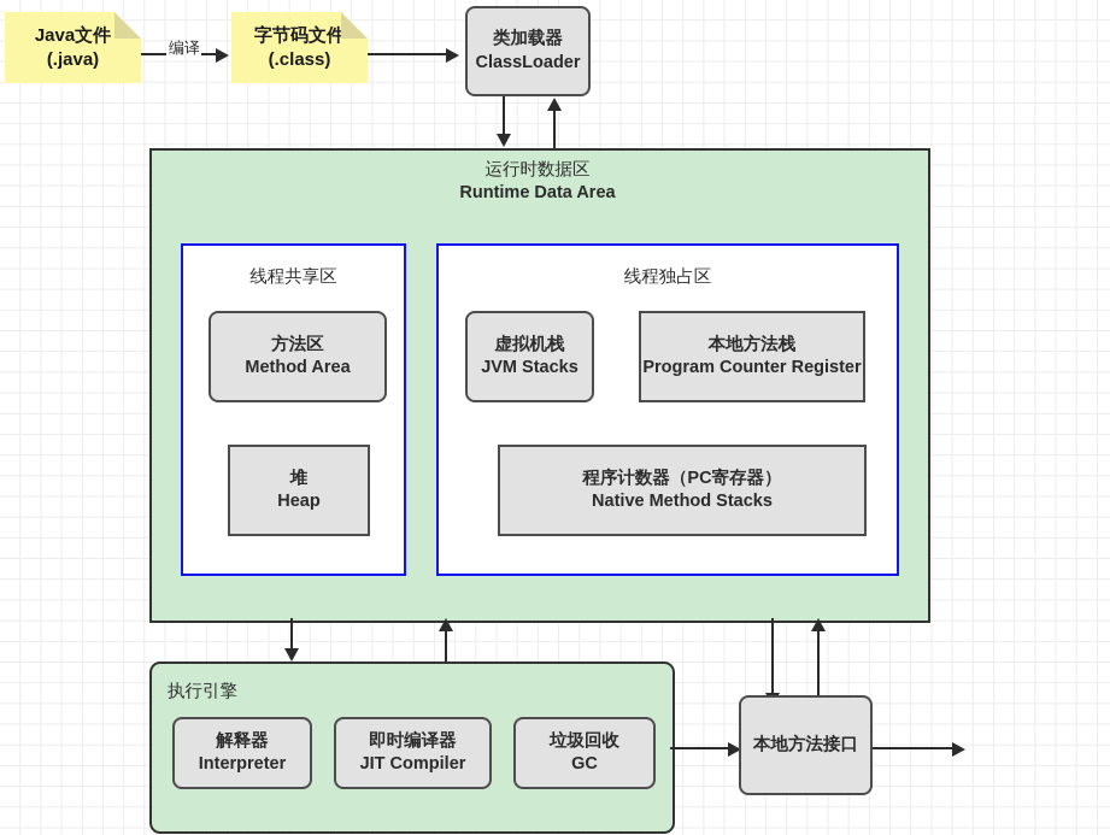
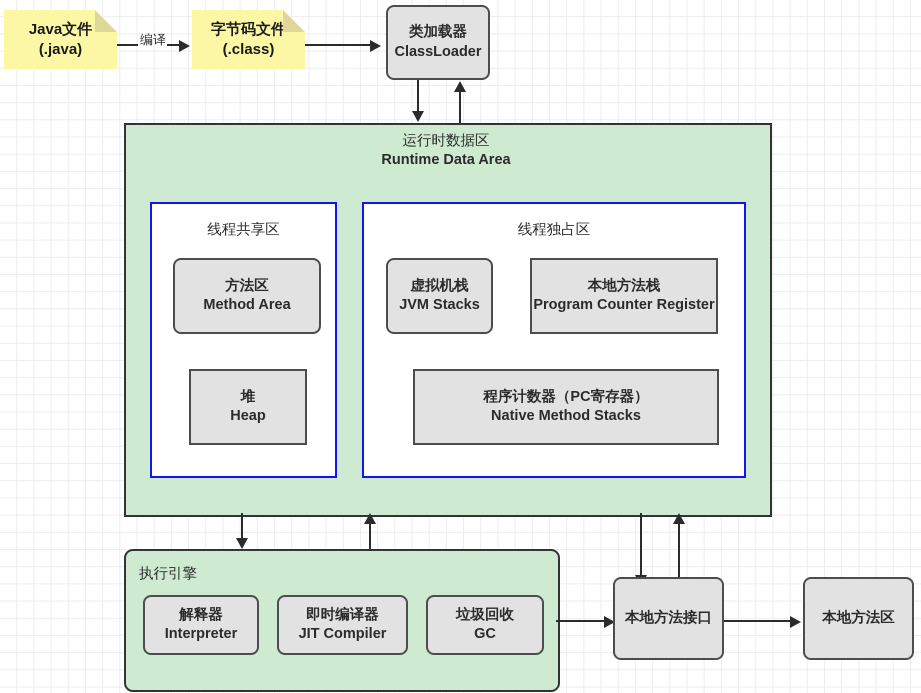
  Java文件
  (.java)
  字节码文件
  (.class)
  编译
  类加载器
  ClassLoader
  运行时数据区
  Runtime Data Area
  线程共享区
  方法区
  Method Area
  堆
  Heap
  线程独占区
  虚拟机栈
  JVM Stacks
  本地方法栈
  Program Counter Register
  程序计数器（PC寄存器）
  Native Method Stacks
  执行引擎
  解释器
  Interpreter
  即时编译器
  JIT Compiler
  垃圾回收
  GC
  本地方法接口
+ 本地方法区
